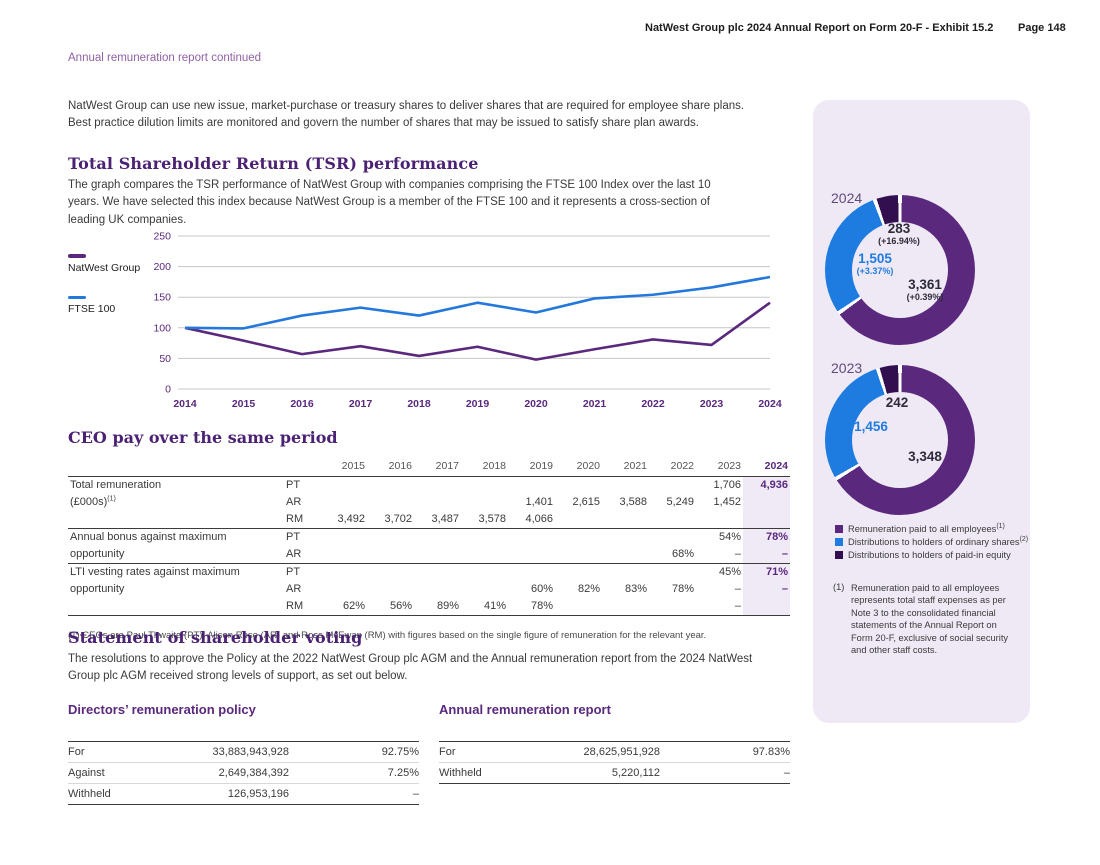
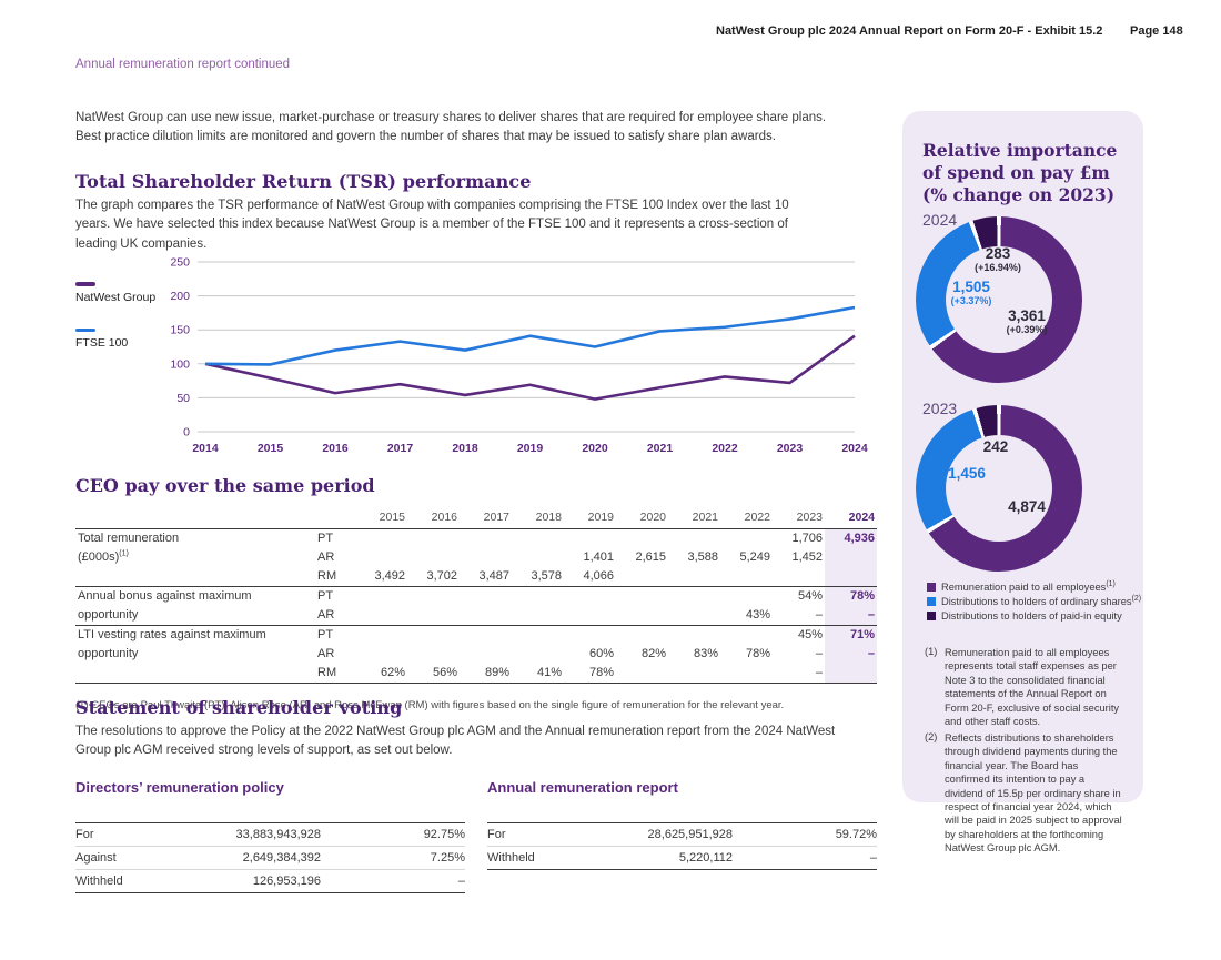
  NatWest Group plc 2024 Annual Report on Form 20-F - Exhibit 15.2
  Page 148
  Annual remuneration report continued
  NatWest Group can use new issue, market-purchase or treasury shares to deliver shares that are required for employee share plans. Best practice dilution limits are monitored and govern the number of shares that may be issued to satisfy share plan awards.
  Total Shareholder Return (TSR) performance
  The graph compares the TSR performance of NatWest Group with companies comprising the FTSE 100 Index over the last 10 years. We have selected this index because NatWest Group is a member of the FTSE 100 and it represents a cross-section of leading UK companies.
  NatWest Group
  FTSE 100
  0
  50
  100
  150
  200
  250
  2014
  2015
  2016
  2017
  2018
  2019
  2020
  2021
  2022
  2023
  2024
  CEO pay over the same period
  		2015	2016	2017	2018	2019	2020	2021	2022	2023	2024
  Total remuneration	PT									1,706	4,936
  (£000s)	AR					1,401	2,615	3,588	5,249	1,452
  	RM	3,492	3,702	3,487	3,578	4,066
  Annual bonus against maximum	PT									54%	78%
- opportunity	AR								68%	–	–
+ opportunity	AR								43%	–	–
  LTI vesting rates against maximum	PT									45%	71%
  opportunity	AR					60%	82%	83%	78%	–	–
  	RM	62%	56%	89%	41%	78%				–
  (1) CEOs are Paul Thwaite (PT), Alison Rose (AR) and Ross McEwan (RM) with figures based on the single figure of remuneration for the relevant year.
  Statement of shareholder voting
  The resolutions to approve the Policy at the 2022 NatWest Group plc AGM and the Annual remuneration report from the 2024 NatWest Group plc AGM received strong levels of support, as set out below.
  Directors’ remuneration policy
  For	33,883,943,928	92.75%
  Against	2,649,384,392	7.25%
  Withheld	126,953,196	–
  Annual remuneration report
- For	28,625,951,928	97.83%
+ For	28,625,951,928	59.72%
  Withheld	5,220,112	–
+ Relative importance
+ of spend on pay £m
+ (% change on 2023)
  2024
  283
  (+16.94%)
  1,505
  (+3.37%)
  3,361
  (+0.39%)
  2023
  242
  1,456
- 3,348
+ 4,874
  Remuneration paid to all employees
  Distributions to holders of ordinary shares
  Distributions to holders of paid-in equity
  (1)
  Remuneration paid to all employees represents total staff expenses as per Note 3 to the consolidated financial statements of the Annual Report on Form 20-F, exclusive of social security and other staff costs.
+ (2)
+ Reflects distributions to shareholders through dividend payments during the financial year. The Board has confirmed its intention to pay a dividend of 15.5p per ordinary share in respect of financial year 2024, which will be paid in 2025 subject to approval by shareholders at the forthcoming NatWest Group plc AGM.
